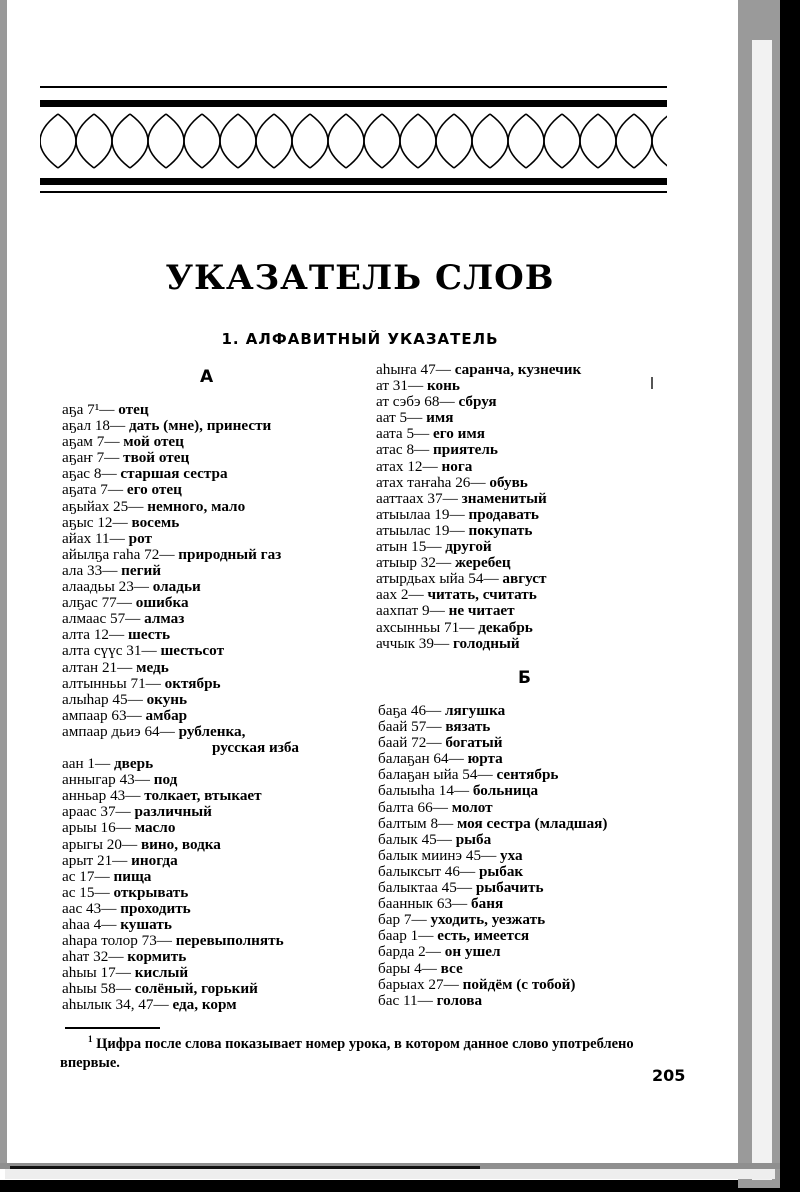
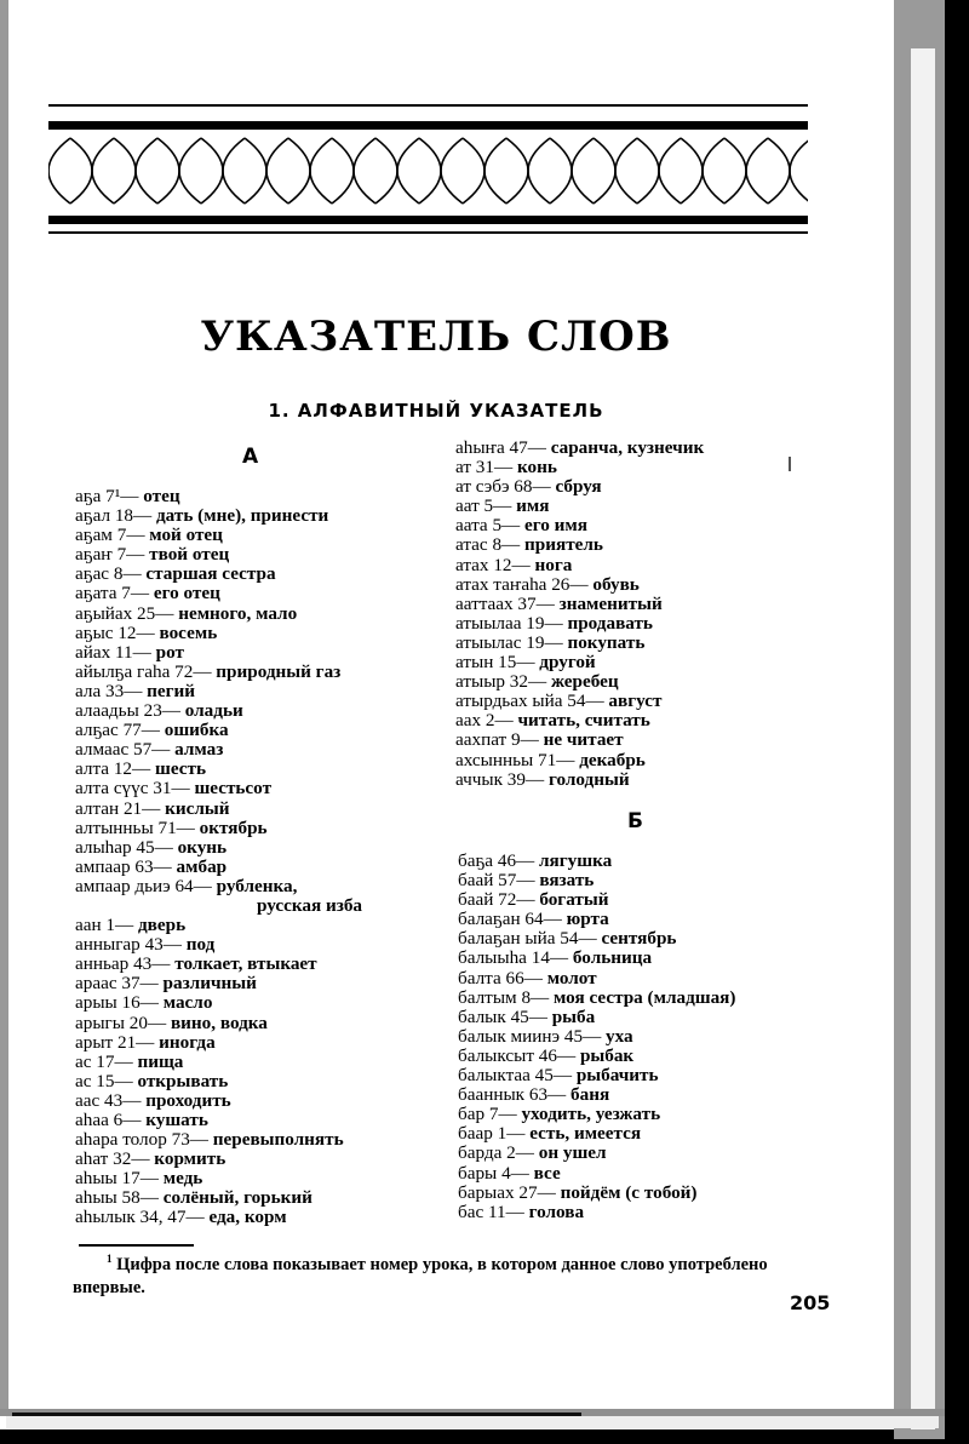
  УКАЗАТЕЛЬ СЛОВ
  1. АЛФАВИТНЫЙ УКАЗАТЕЛЬ
  А
  Б
  аҕа 7¹— отец
  аҕал 18— дать (мне), принести
  аҕам 7— мой отец
  аҕаҥ 7— твой отец
  аҕас 8— старшая сестра
  аҕата 7— его отец
  аҕыйах 25— немного, мало
  аҕыс 12— восемь
  айах 11— рот
  айылҕа гаһа 72— природный газ
  ала 33— пегий
  алаадьы 23— оладьи
  алҕас 77— ошибка
  алмаас 57— алмаз
  алта 12— шесть
  алта сүүс 31— шестьсот
- алтан 21— медь
+ алтан 21— кислый
  алтынньы 71— октябрь
  алыһар 45— окунь
  ампаар 63— амбар
  ампаар дьиэ 64— рубленка,
  русская изба
  аан 1— дверь
  анныгар 43— под
  анньар 43— толкает, втыкает
  араас 37— различный
  арыы 16— масло
  арыгы 20— вино, водка
  арыт 21— иногда
  ас 17— пища
  ас 15— открывать
  аас 43— проходить
- аһаа 4— кушать
+ аһаа 6— кушать
  аһара толор 73— перевыполнять
  аһат 32— кормить
- аһыы 17— кислый
+ аһыы 17— медь
  аһыы 58— солёный, горький
  аһылык 34, 47— еда, корм
  аһыҥа 47— саранча, кузнечик
  ат 31— конь
  ат сэбэ 68— сбруя
  аат 5— имя
  аата 5— его имя
  атас 8— приятель
  атах 12— нога
  атах таҥаһа 26— обувь
  ааттаах 37— знаменитый
  атыылаа 19— продавать
  атыылас 19— покупать
  атын 15— другой
  атыыр 32— жеребец
  атырдьах ыйа 54— август
  аах 2— читать, считать
  аахпат 9— не читает
  ахсынньы 71— декабрь
  аччык 39— голодный
  баҕа 46— лягушка
  баай 57— вязать
  баай 72— богатый
  балаҕан 64— юрта
  балаҕан ыйа 54— сентябрь
  балыыһа 14— больница
  балта 66— молот
  балтым 8— моя сестра (младшая)
  балык 45— рыба
  балык миинэ 45— уха
  балыксыт 46— рыбак
  балыктаа 45— рыбачить
  бааннык 63— баня
  бар 7— уходить, уезжать
  баар 1— есть, имеется
  барда 2— он ушел
  бары 4— все
  барыах 27— пойдём (с тобой)
  бас 11— голова
  1 Цифра после слова показывает номер урока, в котором данное слово употреблено впервые.
  205
